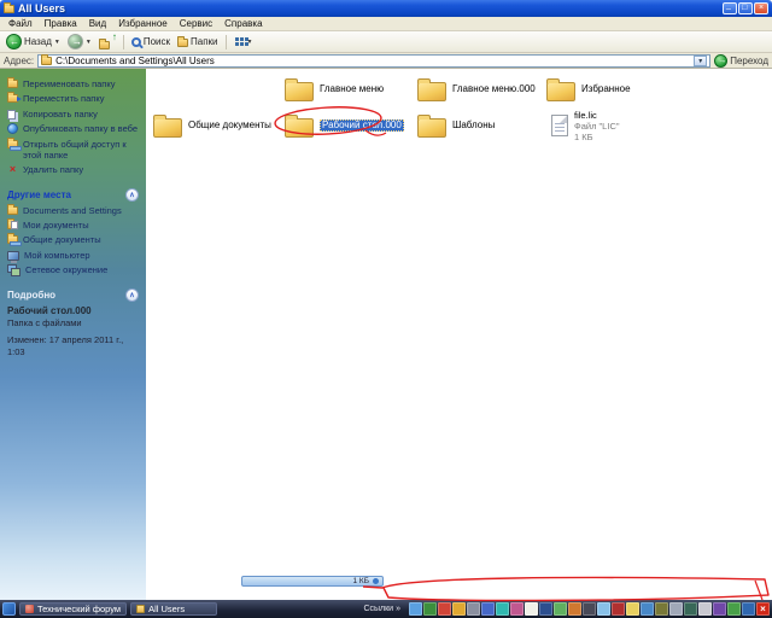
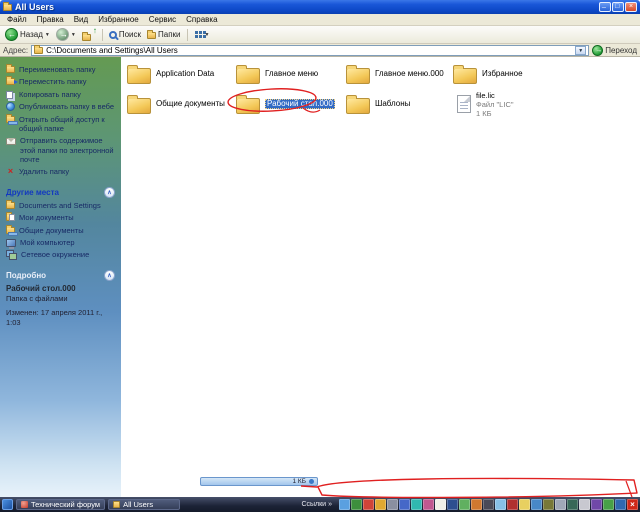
  All Users
  Файл
  Правка
  Вид
  Избранное
  Сервис
  Справка
  Назад
  Поиск
  Папки
  Адрес:
  C:\Documents and Settings\All Users
  Переход
  Переименовать папку
  Переместить папку
  Копировать папку
  Опубликовать папку в вебе
- Открыть общий доступ к этой папке
+ Открыть общий доступ к общий папке
+ Отправить содержимое этой папки по электронной почте
  Удалить папку
  Другие места
  Documents and Settings
  Мои документы
  Общие документы
  Мой компьютер
  Сетевое окружение
  Подробно
  Рабочий стол.000
  Папка с файлами
  Изменен: 17 апреля 2011 г., 1:03
+ Application Data
  Главное меню
  Главное меню.000
  Избранное
  Общие документы
  Рабочий стл.000
  Шаблоны
  file.lic
  Файл "LIC"
  1 КБ
  Технический форум
  All Users
  ×
